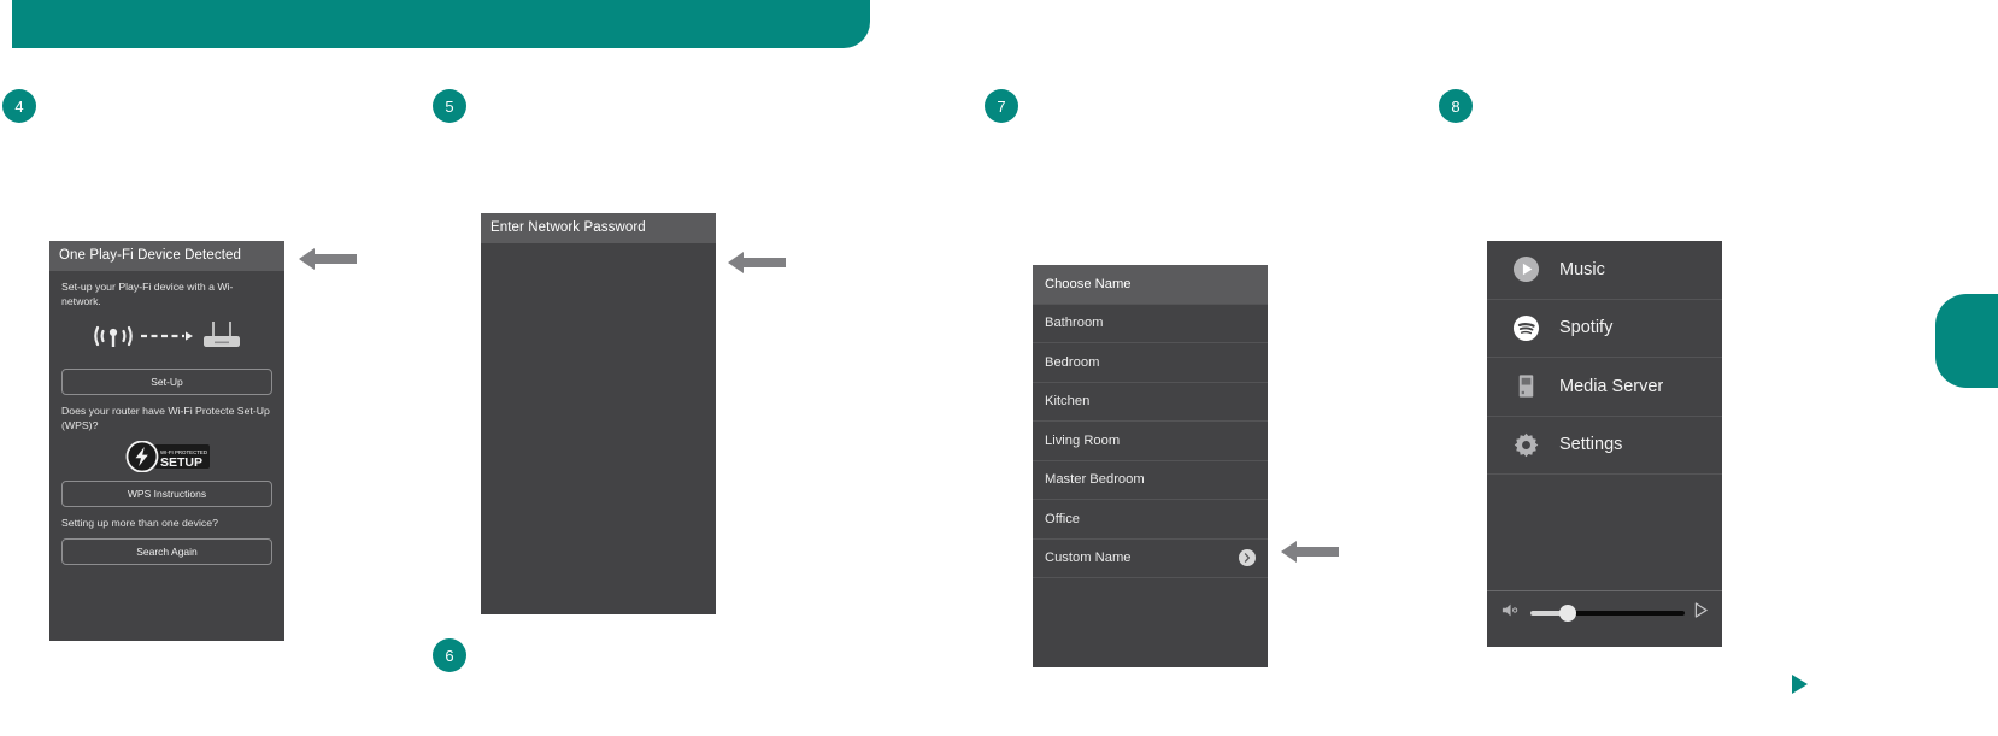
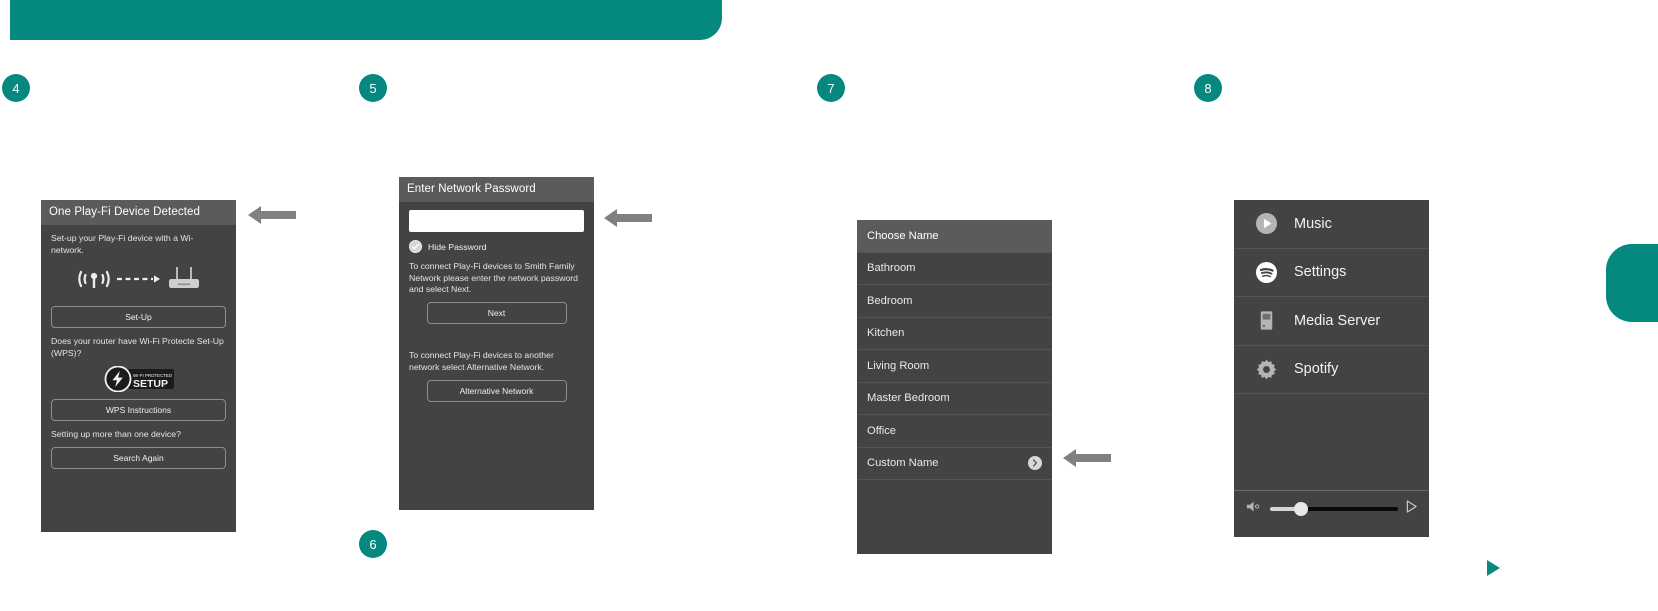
  4
  5
  6
  7
  8
  One Play-Fi Device Detected
  Set-up your Play-Fi device with a Wi-network.
  Set-Up
  Does your router have Wi-Fi Protecte Set-Up (WPS)?
  SETUP
  WPS Instructions
  Setting up more than one device?
  Search Again
  Enter Network Password
+ Hide Password
+ To connect Play-Fi devices to Smith Family Network please enter the network password and select Next.
+ Next
+ To connect Play-Fi devices to another network select Alternative Network.
+ Alternative Network
  Choose Name
  Bathroom
  Bedroom
  Kitchen
  Living Room
  Master Bedroom
  Office
  Custom Name
  Music
- Spotify
+ Settings
  Media Server
- Settings
+ Spotify
